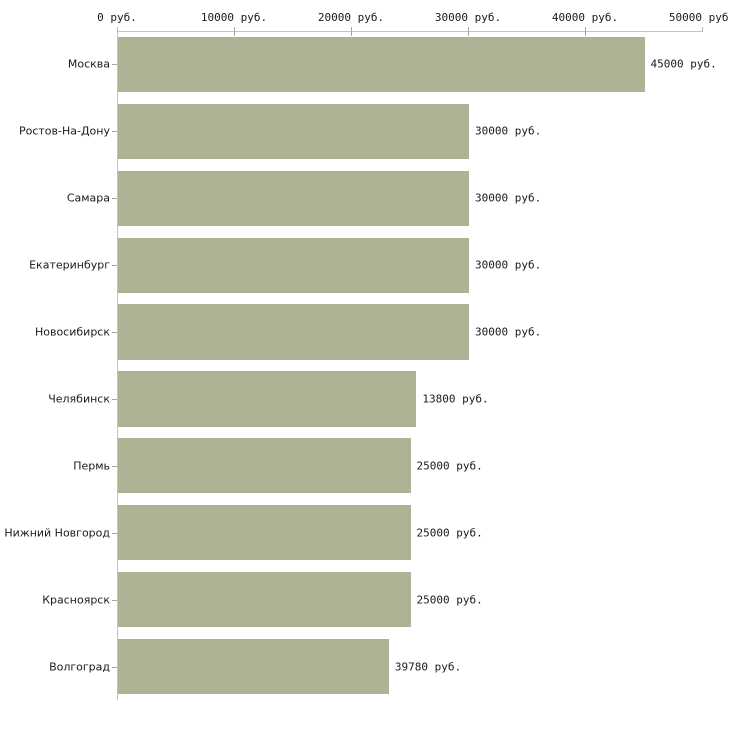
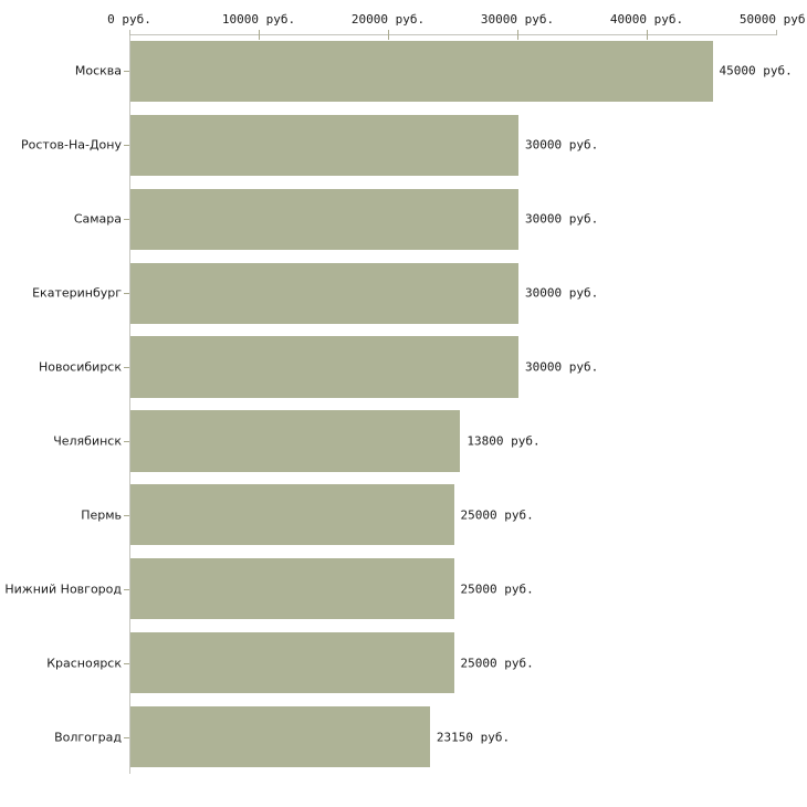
  0 руб.
  10000 руб.
  20000 руб.
  30000 руб.
  40000 руб.
  50000 руб
  Москва
  Ростов-На-Дону
  Самара
  Екатеринбург
  Новосибирск
  Челябинск
  Пермь
  Нижний Новгород
  Красноярск
  Волгоград
  45000 руб.
  30000 руб.
  30000 руб.
  30000 руб.
  30000 руб.
  13800 руб.
  25000 руб.
  25000 руб.
  25000 руб.
- 39780 руб.
+ 23150 руб.
